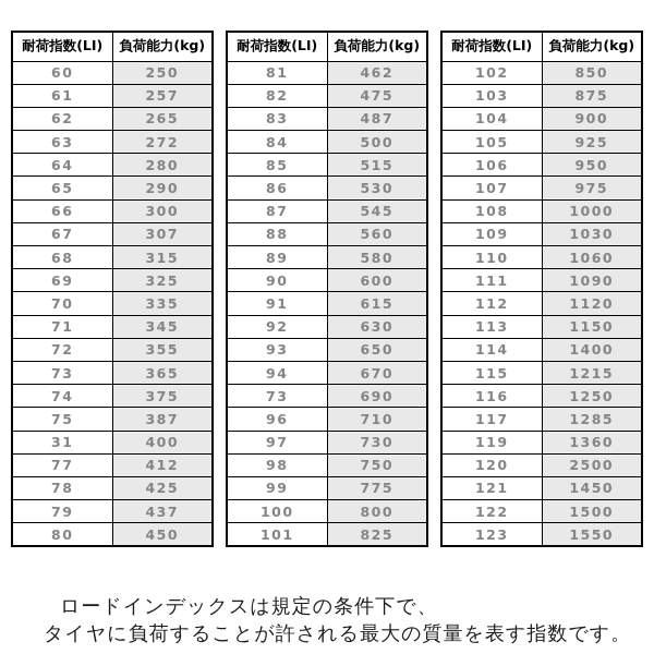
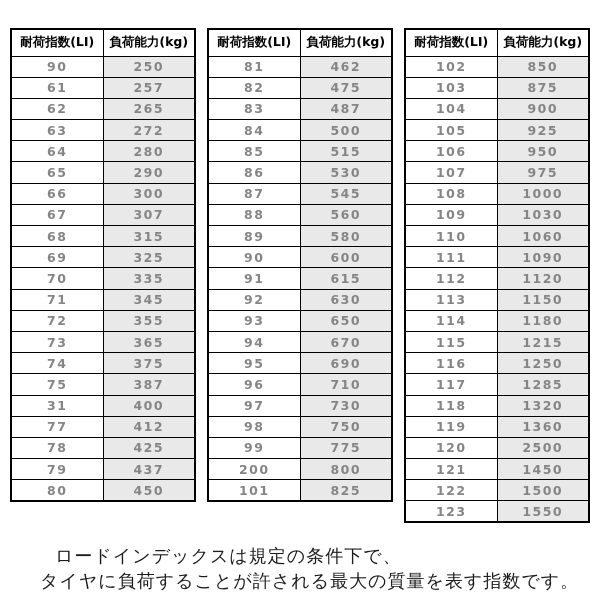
  耐荷指数(LI)	負荷能力(kg)
- 60	250
+ 90	250
  61	257
  62	265
  63	272
  64	280
  65	290
  66	300
  67	307
  68	315
  69	325
  70	335
  71	345
  72	355
  73	365
  74	375
  75	387
  31	400
  77	412
  78	425
  79	437
  80	450
  耐荷指数(LI)	負荷能力(kg)
  81	462
  82	475
  83	487
  84	500
  85	515
  86	530
  87	545
  88	560
  89	580
  90	600
  91	615
  92	630
  93	650
  94	670
- 73	690
+ 95	690
  96	710
  97	730
  98	750
  99	775
- 100	800
+ 200	800
  101	825
  耐荷指数(LI)	負荷能力(kg)
  102	850
  103	875
  104	900
  105	925
  106	950
  107	975
  108	1000
  109	1030
  110	1060
  111	1090
  112	1120
  113	1150
- 114	1400
+ 114	1180
  115	1215
  116	1250
  117	1285
+ 118	1320
  119	1360
  120	2500
  121	1450
  122	1500
  123	1550
  ロードインデックスは規定の条件下で、
  タイヤに負荷することが許される最大の質量を表す指数です。
